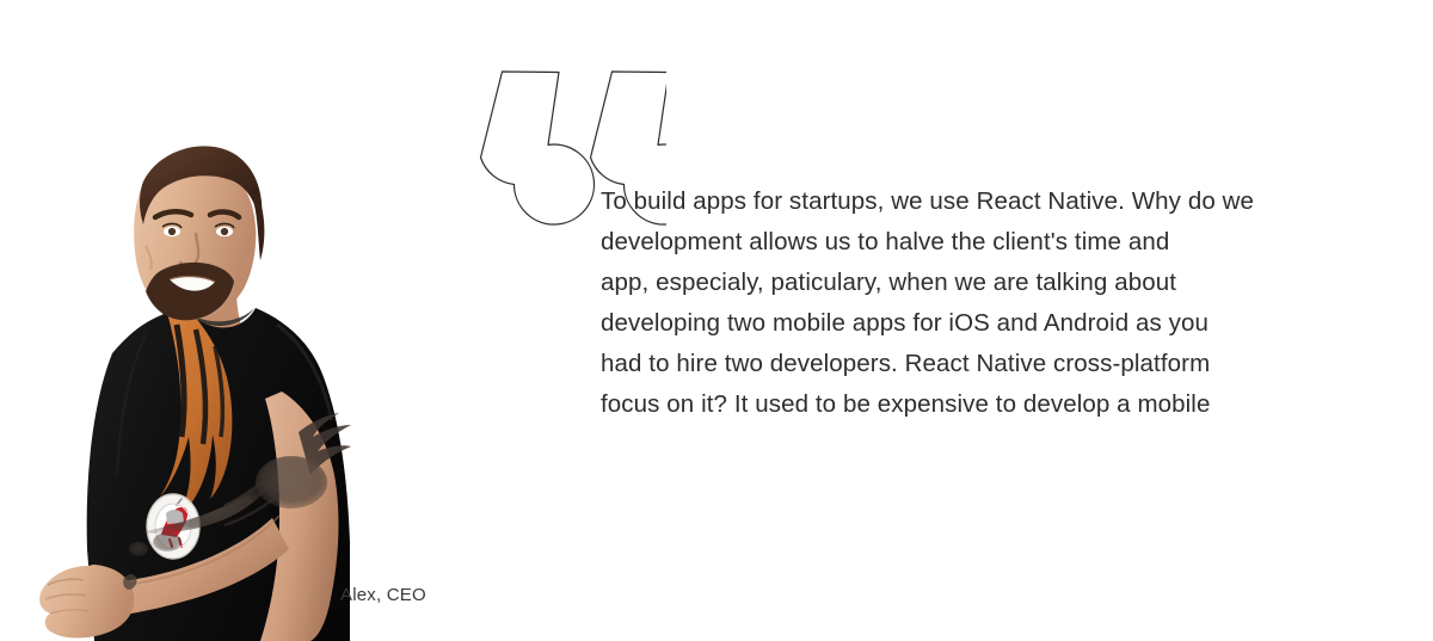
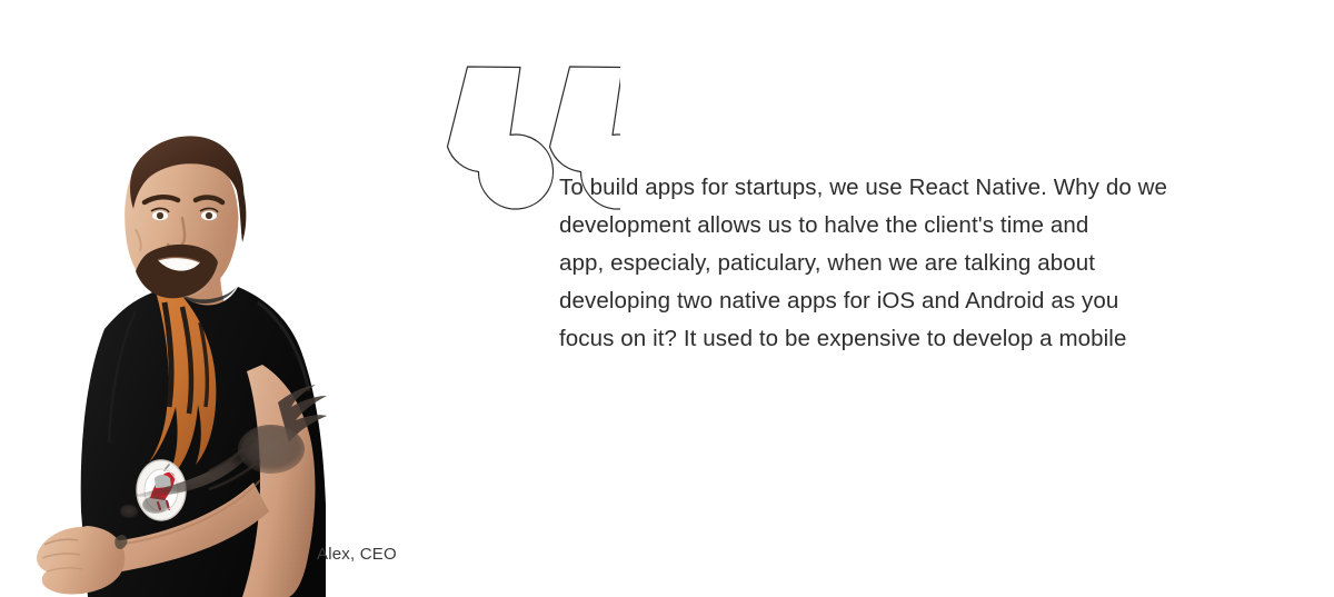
  To build apps for startups, we use React Native. Why do we
  development allows us to halve the client's time and
  app, especialy, paticulary, when we are talking about
- developing two mobile apps for iOS and Android as you
+ developing two native apps for iOS and Android as you
- had to hire two developers. React Native cross-platform
  focus on it? It used to be expensive to develop a mobile
  Alex, CEO
